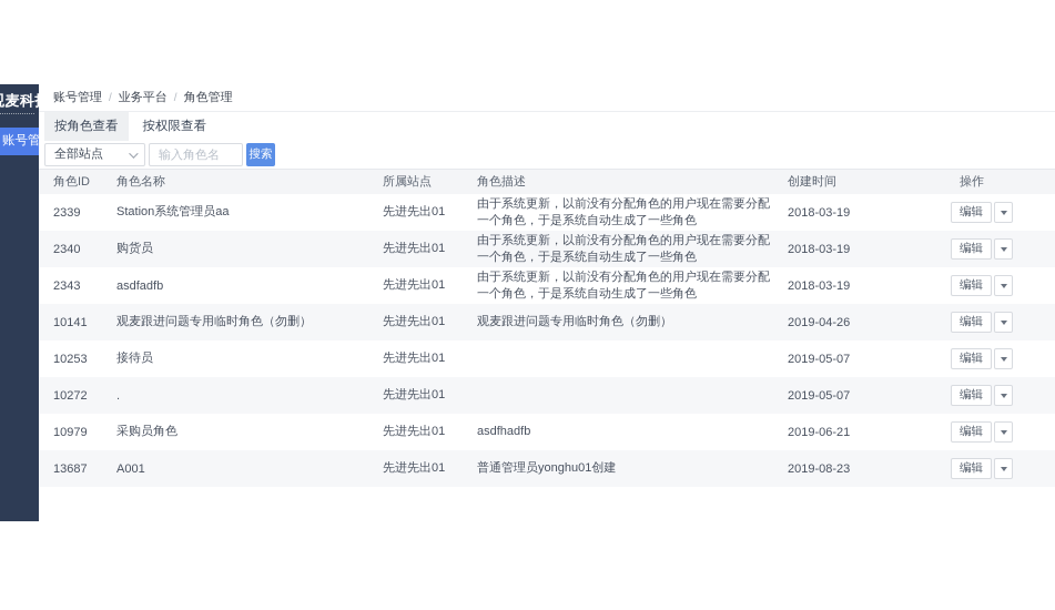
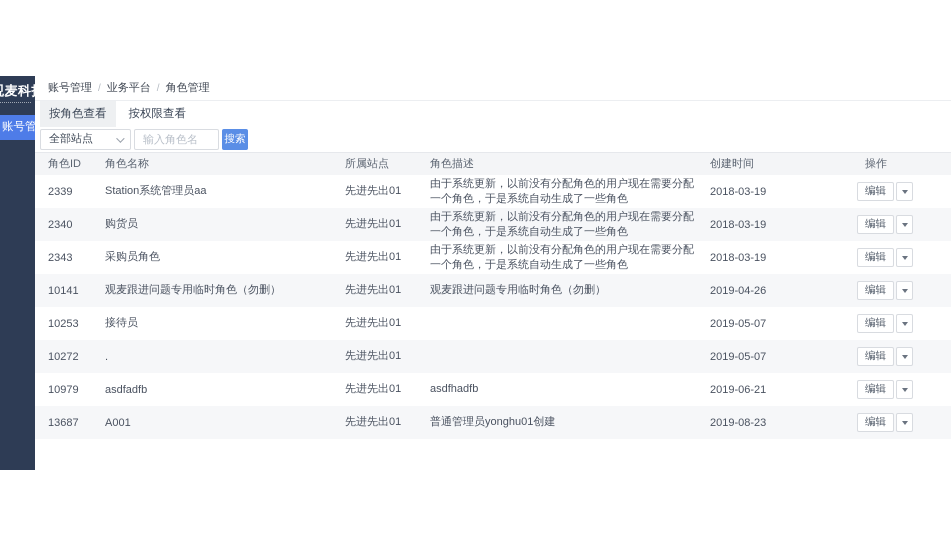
  账号管
  账号管理
  /
  业务平台
  /
  角色管理
  按角色查看
  按权限查看
  全部站点
  输入角色名
  搜索
  角色ID
  角色名称
  所属站点
  角色描述
  创建时间
  操作
  2339
  Station系统管理员aa
  先进先出01
  由于系统更新，以前没有分配角色的用户现在需要分配一个角色，于是系统自动生成了一些角色
  2018-03-19
  编辑
  2340
  购货员
  先进先出01
  由于系统更新，以前没有分配角色的用户现在需要分配一个角色，于是系统自动生成了一些角色
  2018-03-19
  编辑
  2343
- asdfadfb
+ 采购员角色
  先进先出01
  由于系统更新，以前没有分配角色的用户现在需要分配一个角色，于是系统自动生成了一些角色
  2018-03-19
  编辑
  10141
  观麦跟进问题专用临时角色（勿删）
  先进先出01
  观麦跟进问题专用临时角色（勿删）
  2019-04-26
  编辑
  10253
  接待员
  先进先出01
  2019-05-07
  编辑
  10272
  .
  先进先出01
  2019-05-07
  编辑
  10979
- 采购员角色
+ asdfadfb
  先进先出01
  asdfhadfb
  2019-06-21
  编辑
  13687
  A001
  先进先出01
  普通管理员yonghu01创建
  2019-08-23
  编辑
